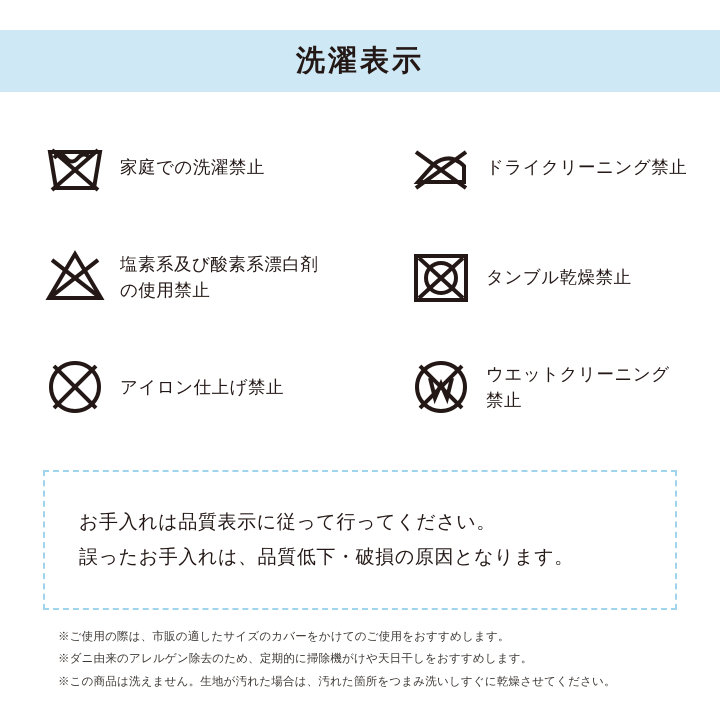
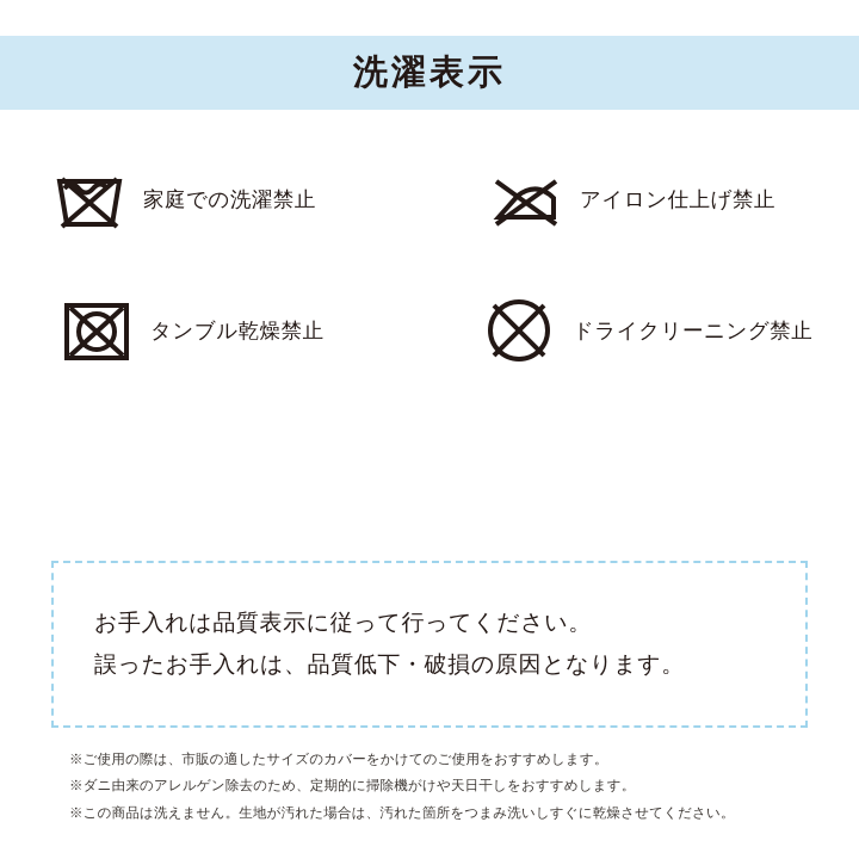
  洗濯表示
  家庭での洗濯禁止
- ドライクリーニング禁止
+ アイロン仕上げ禁止
- 塩素系及び酸素系漂白剤
- の使用禁止
  タンブル乾燥禁止
- アイロン仕上げ禁止
+ ドライクリーニング禁止
- ウエットクリーニング
- 禁止
  お手入れは品質表示に従って行ってください。
  誤ったお手入れは、品質低下・破損の原因となります。
  ※ご使用の際は、市販の適したサイズのカバーをかけてのご使用をおすすめします。
  ※ダニ由来のアレルゲン除去のため、定期的に掃除機がけや天日干しをおすすめします。
  ※この商品は洗えません。生地が汚れた場合は、汚れた箇所をつまみ洗いしすぐに乾燥させてください。
